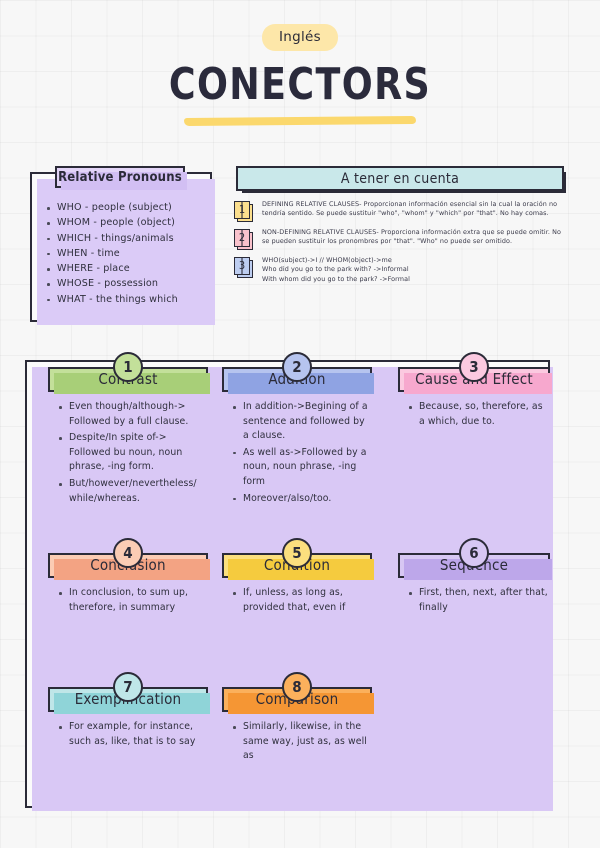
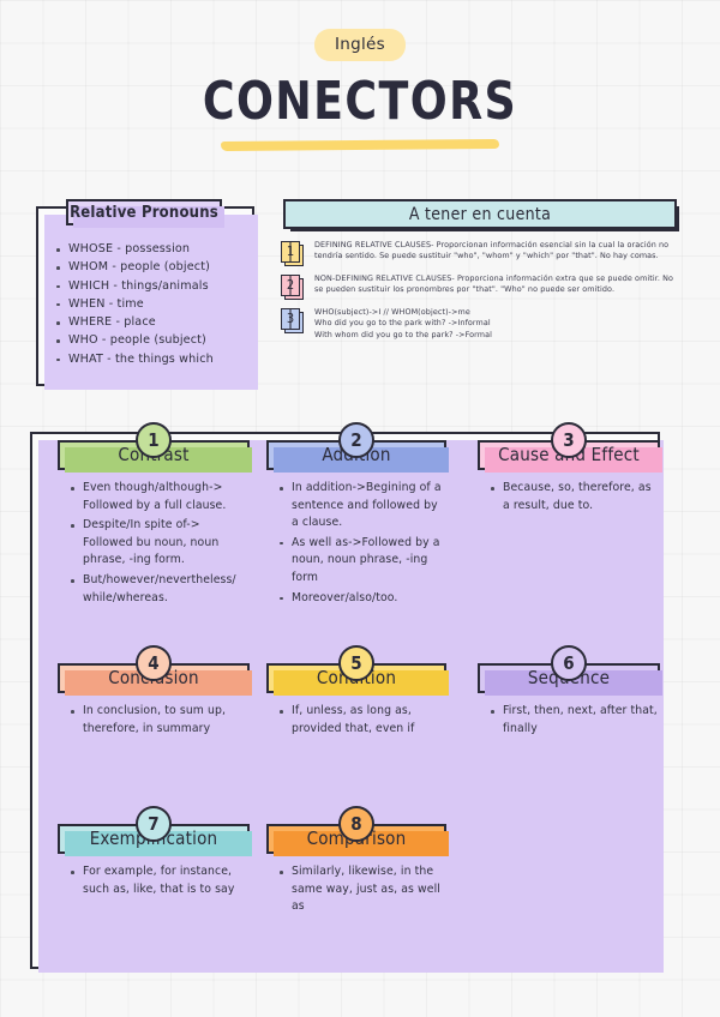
  Inglés
  CONECTORS
- WHO - people (subject)
+ WHOSE - possession
  WHOM - people (object)
  WHICH - things/animals
  WHEN - time
  WHERE - place
- WHOSE - possession
+ WHO - people (subject)
  WHAT - the things which
  Relative Pronouns
  A tener en cuenta
  1
  DEFINING RELATIVE CLAUSES- Proporcionan información esencial sin la cual la oración no tendría sentido. Se puede sustituir "who", "whom" y "which" por "that". No hay comas.
  2
  NON-DEFINING RELATIVE CLAUSES- Proporciona información extra que se puede omitir. No se pueden sustituir los pronombres por "that". "Who" no puede ser omitido.
  3
  WHO(subject)->I // WHOM(object)->me
  Who did you go to the park with? ->Informal
  With whom did you go to the park? ->Formal
  1
  Even though/although->
  Followed by a full clause.
  Despite/In spite of->
  Followed bu noun, noun phrase, -ing form.
  But/however/nevertheless/ while/whereas.
  2
  In addition->Begining of a sentence and followed by a clause.
  As well as->Followed by a noun, noun phrase, -ing form
  Moreover/also/too.
  3
  Caused Effect
- Because, so, therefore, as a which, due to.
+ Because, so, therefore, as a result, due to.
  4
  Consion
  In conclusion, to sum up, therefore, in summary
  5
  Contion
  If, unless, as long as, provided that, even if
  6
  Seqnce
  First, then, next, after that, finally
  7
  Exempcation
  For example, for instance, such as, like, that is to say
  8
  Comrison
  Similarly, likewise, in the same way, just as, as well as
